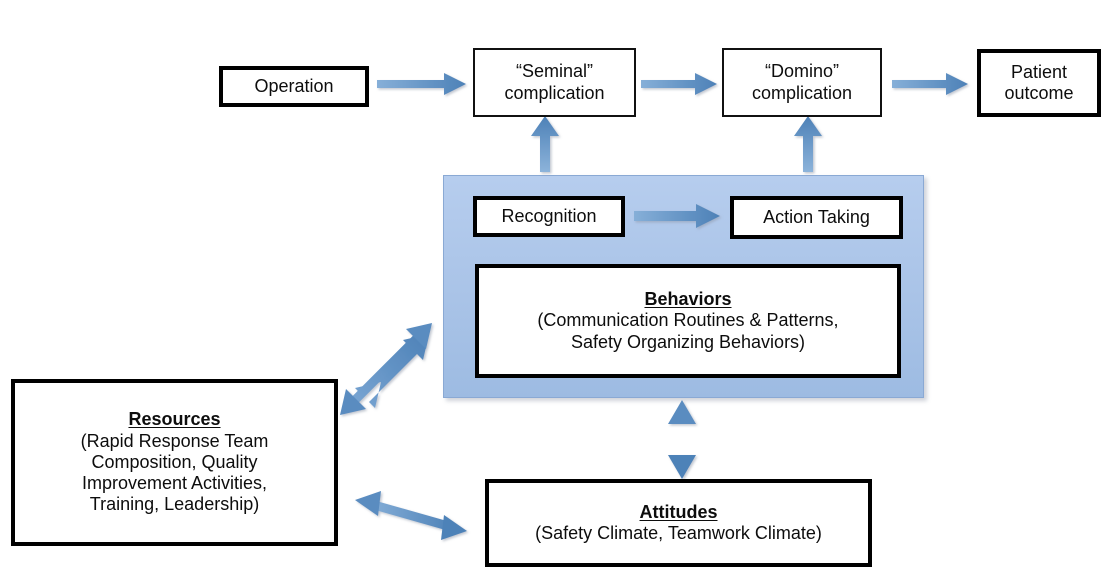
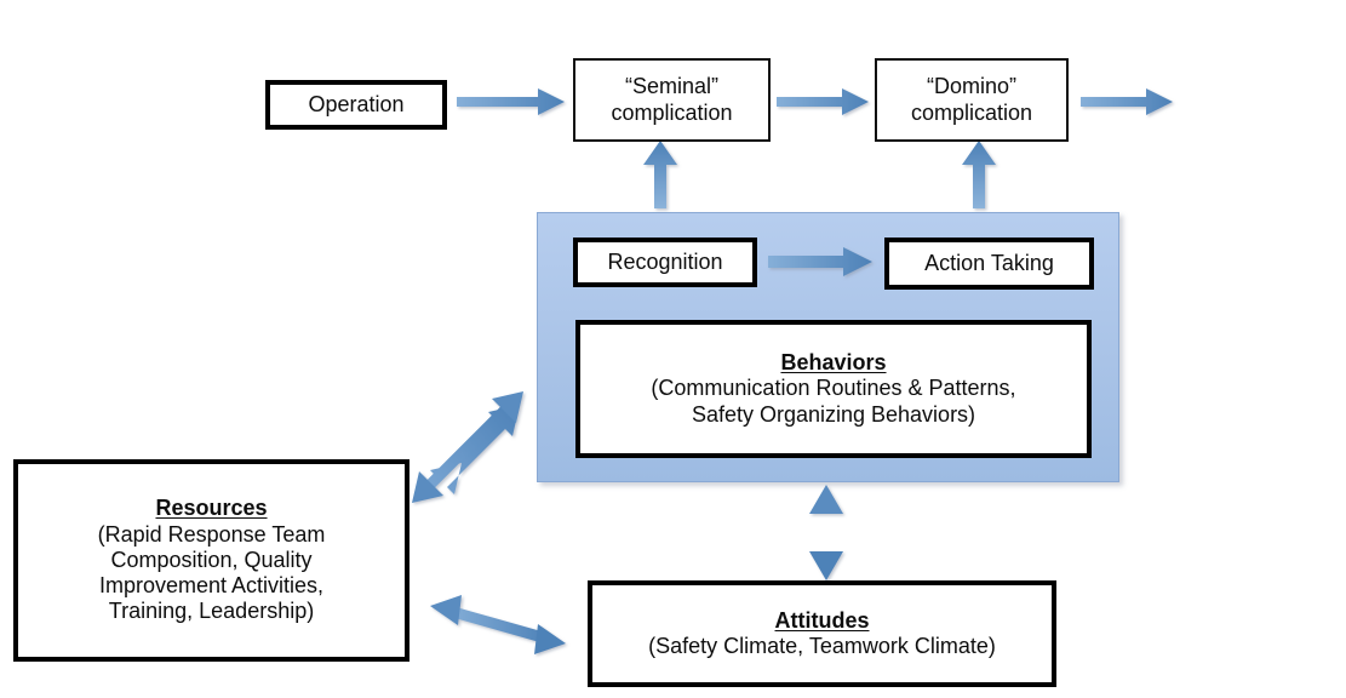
  Operation
  “Seminal”
  complication
  “Domino”
  complication
- Patient
- outcome
  Recognition
  Action Taking
  Behaviors
  (Communication Routines & Patterns,
  Safety Organizing Behaviors)
  Resources
  (Rapid Response Team
  Composition, Quality
  Improvement Activities,
  Training, Leadership)
  Attitudes
  (Safety Climate, Teamwork Climate)
